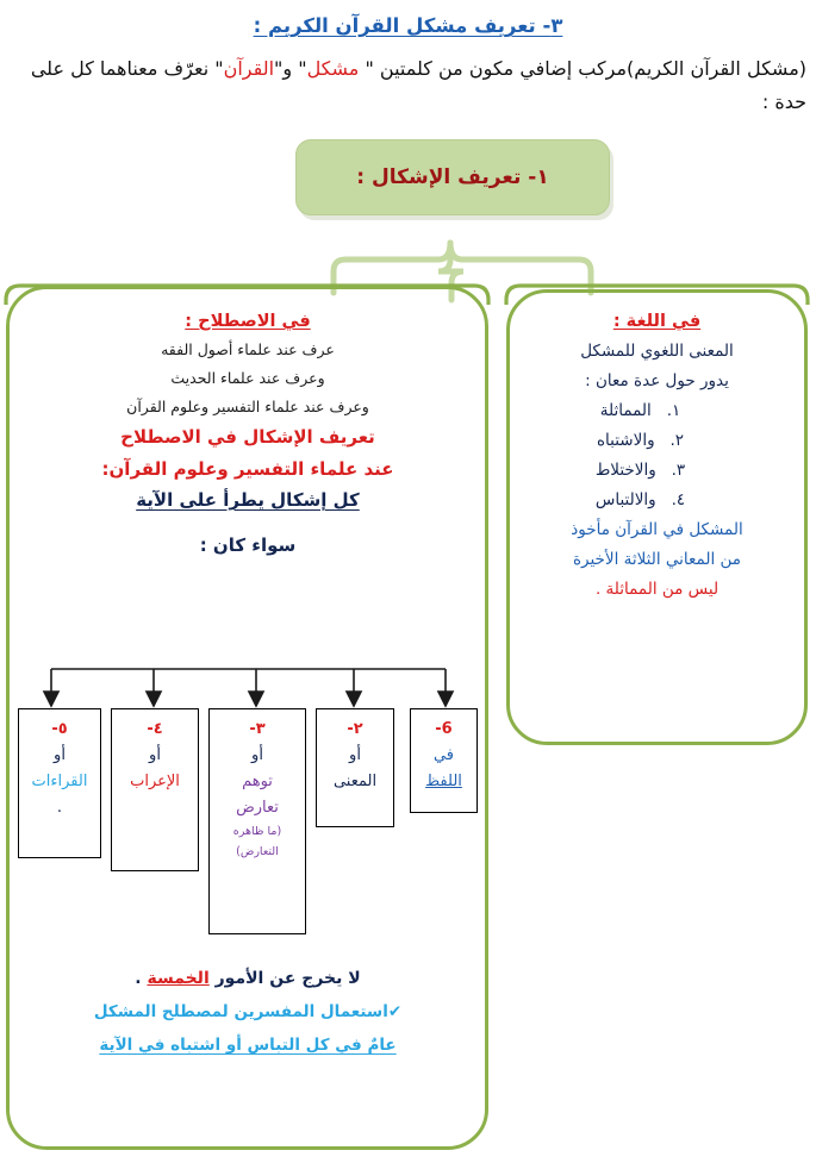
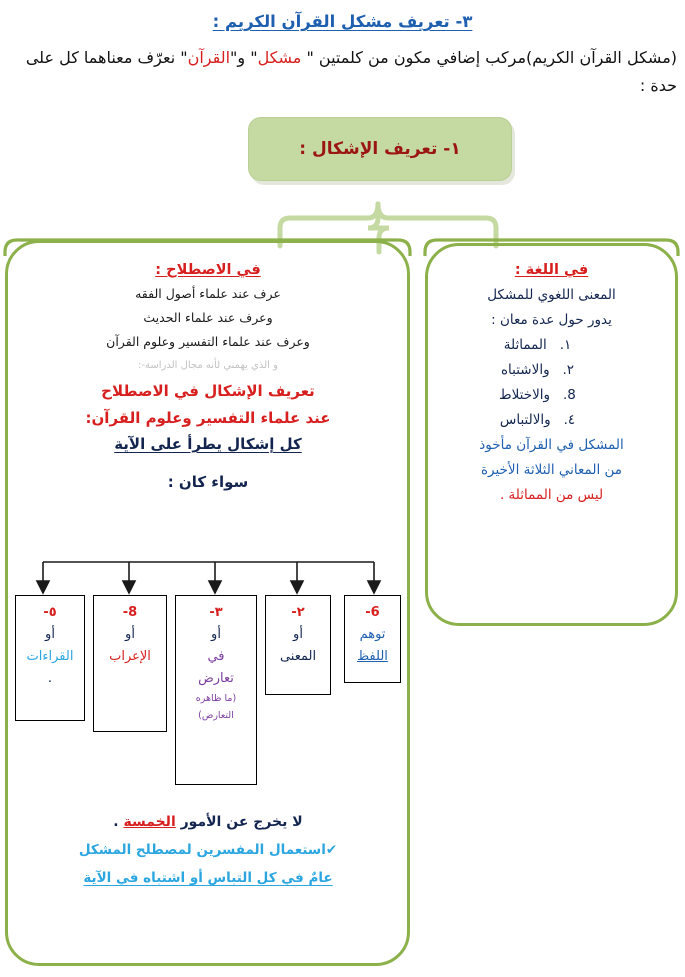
  ٣- تعريف مشكل القرآن الكريم :
  (مشكل القرآن الكريم)مركب إضافي مكون من كلمتين " مشكل" و"القرآن" نعرّف معناهما كل على حدة :
  ١- تعريف الإشكال :
  في اللغة :
  المعنى اللغوي للمشكل
  يدور حول عدة معان :
  ١. المماثلة
  ٢. والاشتباه
- ٣. والاختلاط
+ 8. والاختلاط
  ٤. والالتباس
  المشكل في القرآن مأخوذ
  من المعاني الثلاثة الأخيرة
  ليس من المماثلة .
  في الاصطلاح :
  عرف عند علماء أصول الفقه
  وعرف عند علماء الحديث
  وعرف عند علماء التفسير وعلوم القرآن
+ و الذي يهمني لأنه مجال الدراسة-:
  تعريف الإشكال في الاصطلاح
  عند علماء التفسير وعلوم القرآن:
  كل إشكال يطرأ على الآية
  سواء كان :
  6-
- في
+ توهم
  اللفظ
  ٢-
  أو
  المعنى
  ٣-
  أو
- توهم
+ في
  تعارض
  (ما ظاهره
  التعارض)
- ٤-
+ 8-
  أو
  الإعراب
  ٥-
  أو
  القراءات
  .
  لا يخرج عن الأمور الخمسة .
  ✔استعمال المفسرين لمصطلح المشكل
  عامٌ في كل التباس أو اشتباه في الآية
